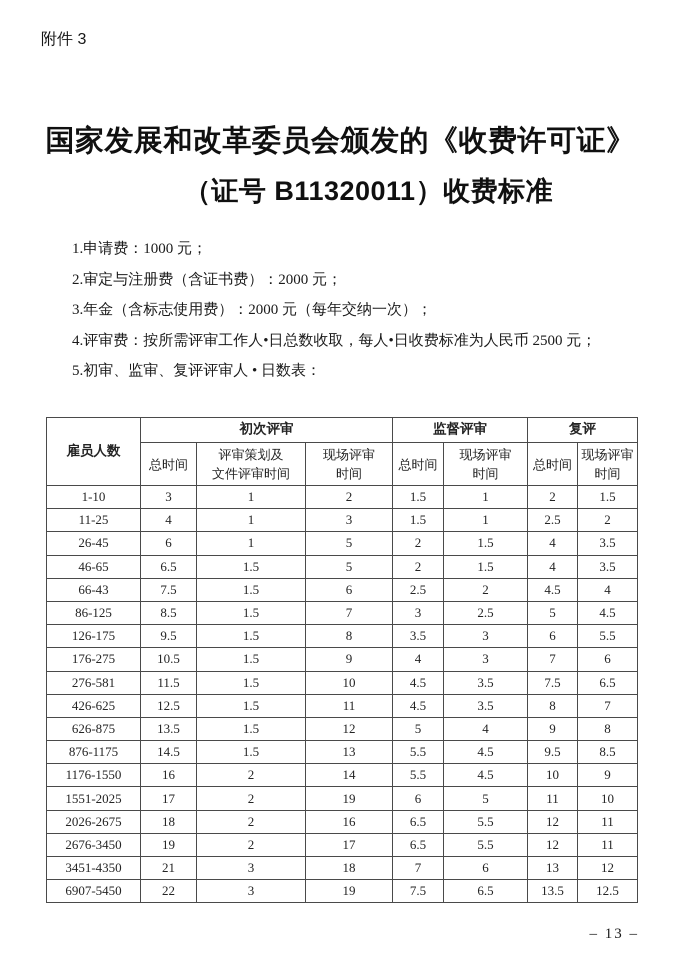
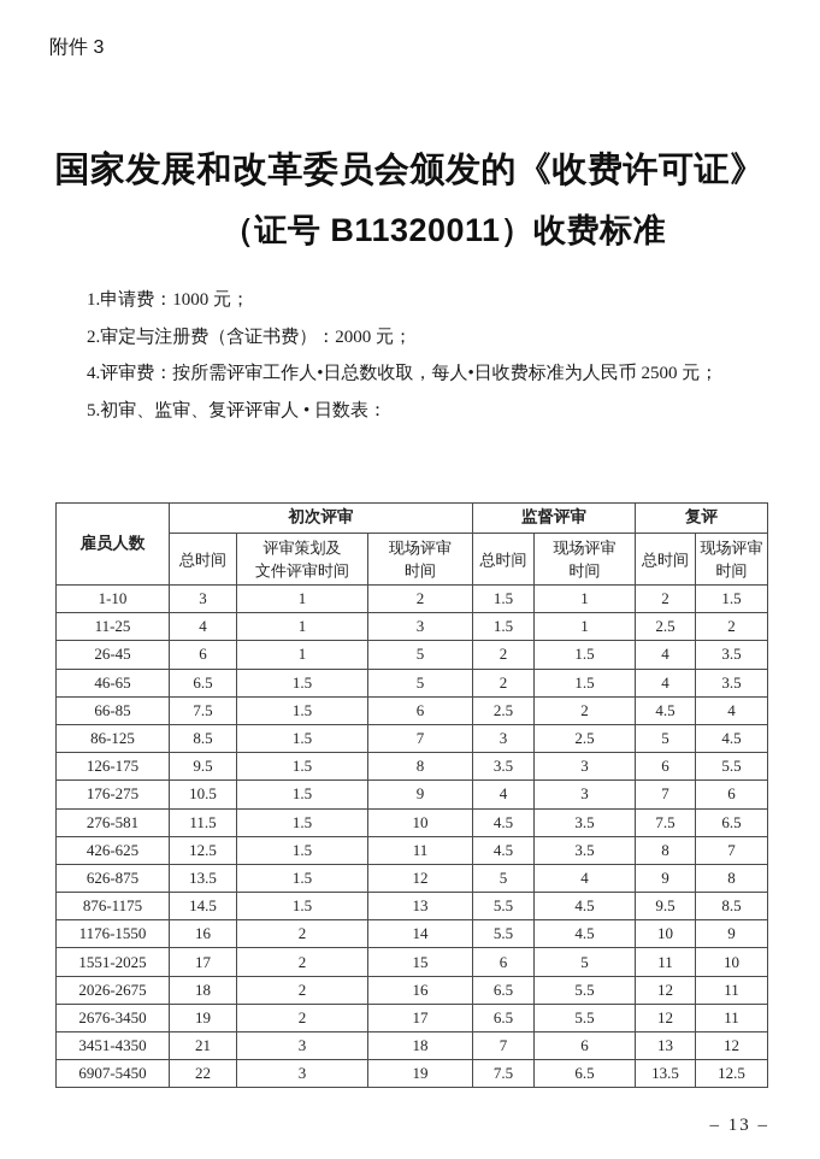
  附件 3
  国家发展和改革委员会颁发的《收费许可证》
  （证号 B11320011）收费标准
  1.申请费：1000 元；
  2.审定与注册费（含证书费）：2000 元；
- 3.年金（含标志使用费）：2000 元（每年交纳一次）；
  4.评审费：按所需评审工作人•日总数收取，每人•日收费标准为人民币 2500 元；
  5.初审、监审、复评评审人 • 日数表：
  雇员人数	初次评审	监督评审	复评
  总时间	评审策划及 文件评审时间	现场评审 时间	总时间	现场评审 时间	总时间	现场评审 时间
  1-10	3	1	2	1.5	1	2	1.5
  11-25	4	1	3	1.5	1	2.5	2
  26-45	6	1	5	2	1.5	4	3.5
  46-65	6.5	1.5	5	2	1.5	4	3.5
- 66-43	7.5	1.5	6	2.5	2	4.5	4
+ 66-85	7.5	1.5	6	2.5	2	4.5	4
  86-125	8.5	1.5	7	3	2.5	5	4.5
  126-175	9.5	1.5	8	3.5	3	6	5.5
  176-275	10.5	1.5	9	4	3	7	6
  276-581	11.5	1.5	10	4.5	3.5	7.5	6.5
  426-625	12.5	1.5	11	4.5	3.5	8	7
  626-875	13.5	1.5	12	5	4	9	8
  876-1175	14.5	1.5	13	5.5	4.5	9.5	8.5
  1176-1550	16	2	14	5.5	4.5	10	9
- 1551-2025	17	2	19	6	5	11	10
+ 1551-2025	17	2	15	6	5	11	10
  2026-2675	18	2	16	6.5	5.5	12	11
  2676-3450	19	2	17	6.5	5.5	12	11
  3451-4350	21	3	18	7	6	13	12
  6907-5450	22	3	19	7.5	6.5	13.5	12.5
  – 13 –
